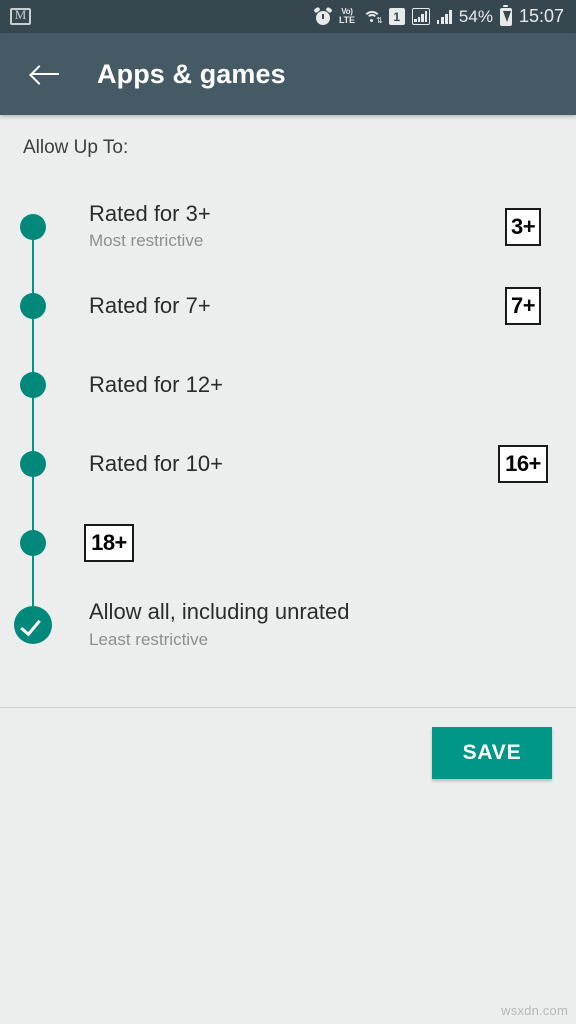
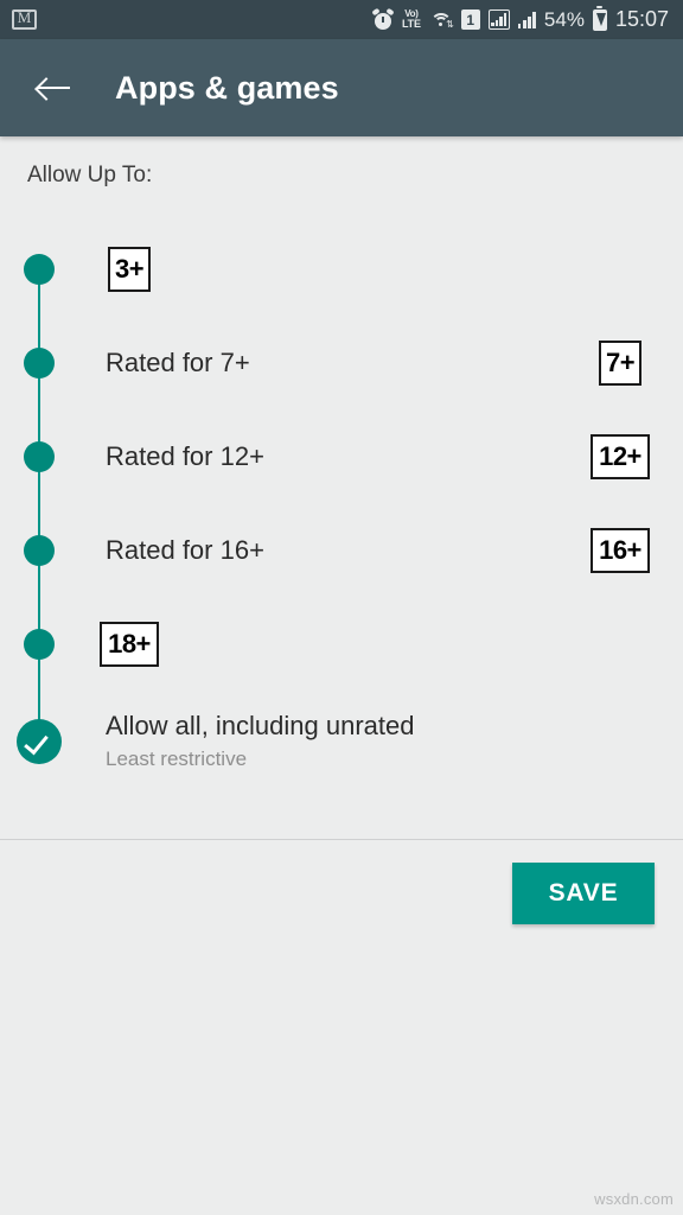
  Vo)
  LTE
  ⇅
  1
  54%
  15:07
  Apps & games
  Allow Up To:
- Rated for 3+
- Most restrictive
  3+
  Rated for 7+
  7+
  Rated for 12+
+ 12+
- Rated for 10+
+ Rated for 16+
  16+
  18+
  Allow all, including unrated
  Least restrictive
  SAVE
  wsxdn.com
